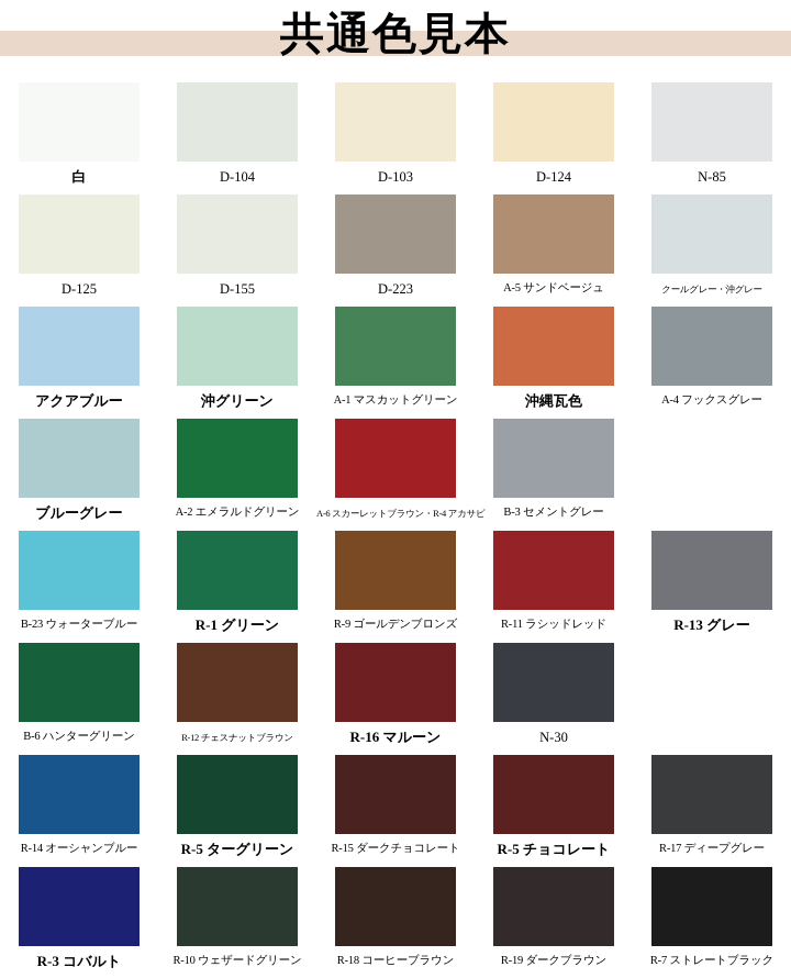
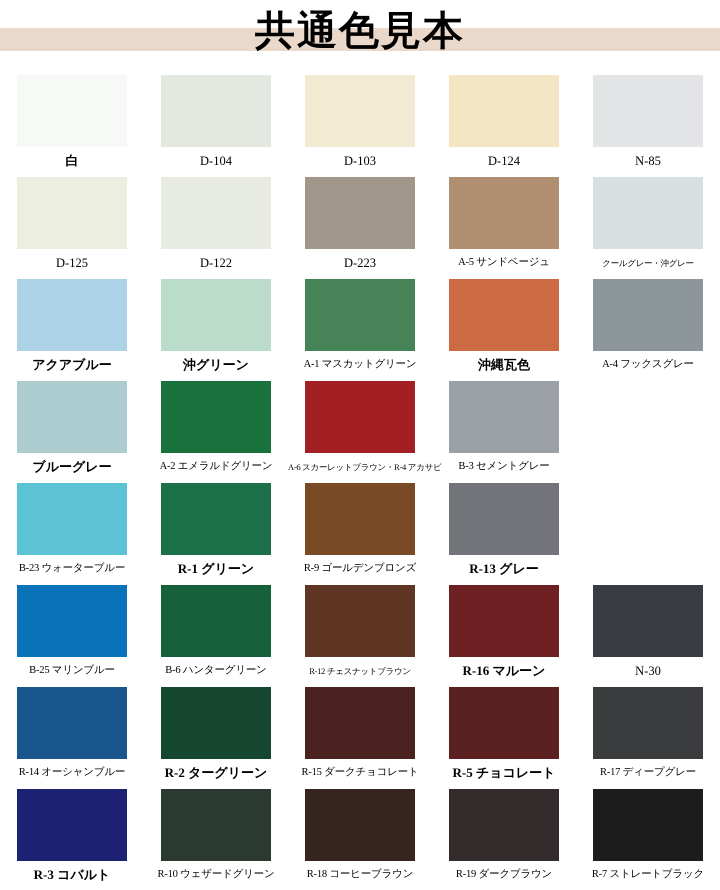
  共通色見本
  白
  D-104
  D-103
  D-124
  N-85
  D-125
- D-155
+ D-122
  D-223
  A-5 サンドベージュ
  クールグレー・沖グレー
  アクアブルー
  沖グリーン
  A-1 マスカットグリーン
  沖縄瓦色
  A-4 フックスグレー
  ブルーグレー
  A-2 エメラルドグリーン
  A-6 スカーレットブラウン・R-4 アカサ
  B-3 セメントグレー
  B-23 ウォーターブルー
  R-1 グリーン
  R-9 ゴールデンブロンズ
- R-11 ラシッドレッド
  R-13 グレー
+ B-25 マリンブルー
  B-6 ハンターグリーン
  R-12 チェスナットブラウン
  R-16 マルーン
  N-30
  R-14 オーシャンブルー
- R-5 ターグリーン
+ R-2 ターグリーン
  R-15 ダークチョコレート
  R-5 チョコレート
  R-17 ディープグレー
  R-3 コバルト
  R-10 ウェザードグリーン
  R-18 コーヒーブラウン
  R-19 ダークブラウン
  R-7 ストレートブラック
